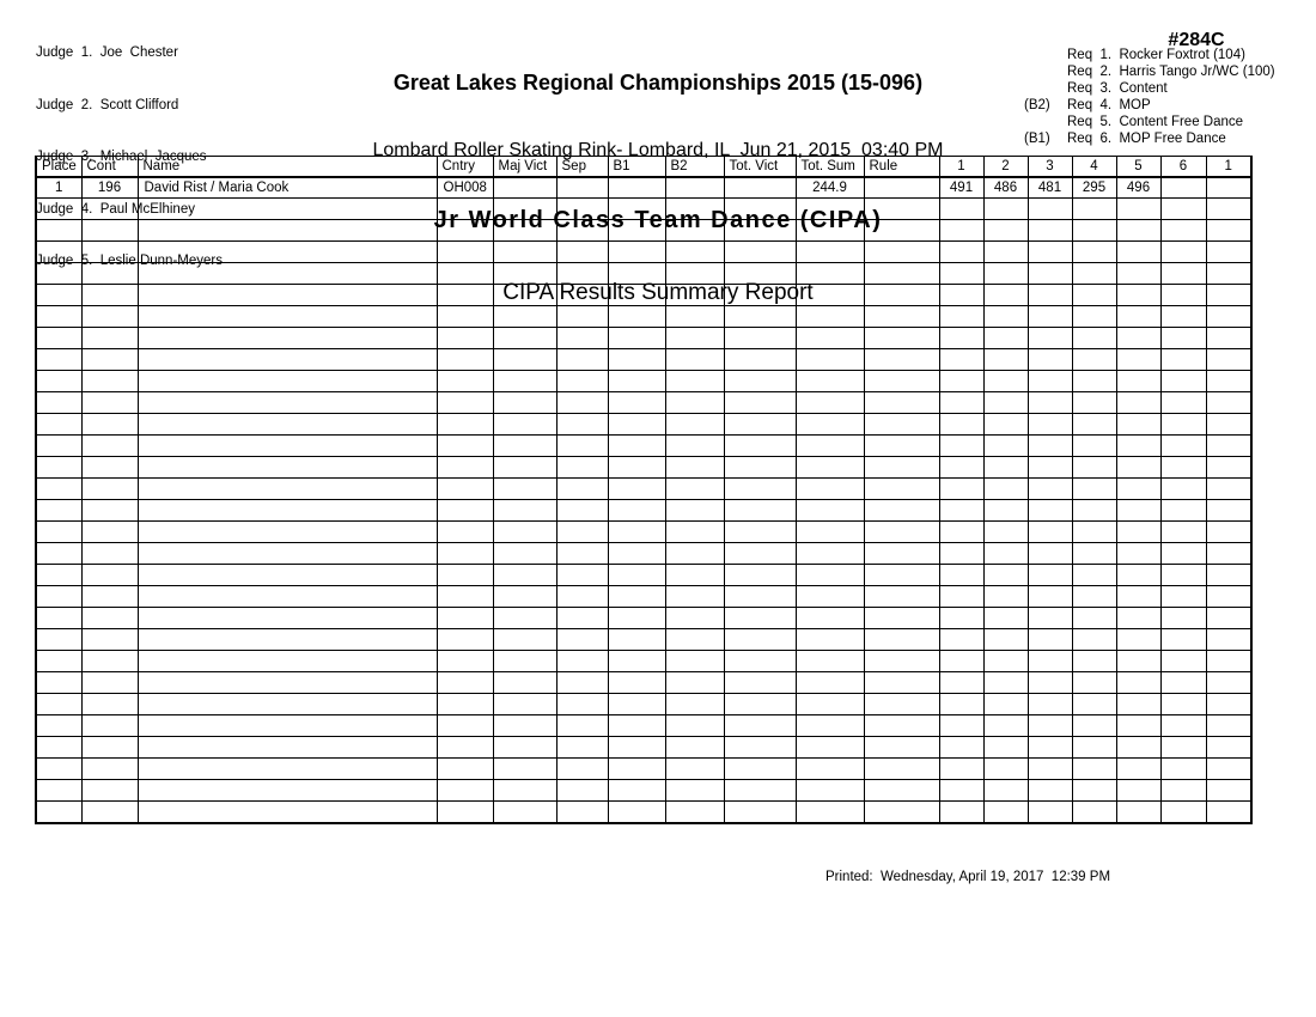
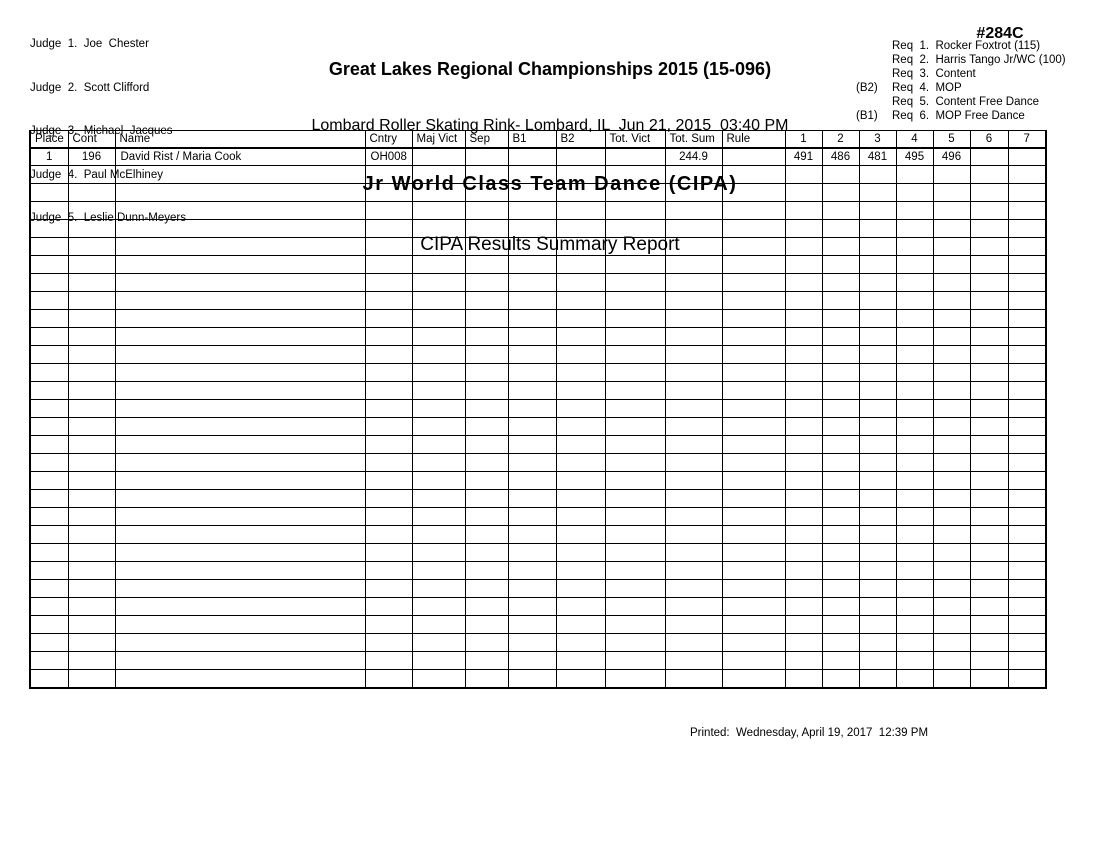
  Judge 1. Joe Chester
  Judge 2. Scott Clifford
  Judge 3. Michael Jacques
  Judge 4. Paul McElhiney
  Judge 5. Leslie Dunn-Meyers
  Great Lakes Regional Championships 2015 (15-096)
  Lombard Roller Skating Rink- Lombard, IL Jun 21, 2015 03:40 PM
  Jr World Class Team Dance (CIPA)
  CIPA Results Summary Report
  #284C
- Req 1. Rocker Foxtrot (104)
+ Req 1. Rocker Foxtrot (115)
  Req 2. Harris Tango Jr/WC (100)
  Req 3. Content
  (B2)
  Req 4. MOP
  Req 5. Content Free Dance
  (B1)
  Req 6. MOP Free Dance
- Place	Cont	Name	Cntry	Maj Vict	Sep	B1	B2	Tot. Vict	Tot. Sum	Rule	1	2	3	4	5	6	1
+ Place	Cont	Name	Cntry	Maj Vict	Sep	B1	B2	Tot. Vict	Tot. Sum	Rule	1	2	3	4	5	6	7
- 1	196	David Rist / Maria Cook	OH008						244.9		491	486	481	295	496
+ 1	196	David Rist / Maria Cook	OH008						244.9		491	486	481	495	496
  Printed: Wednesday, April 19, 2017 12:39 PM
